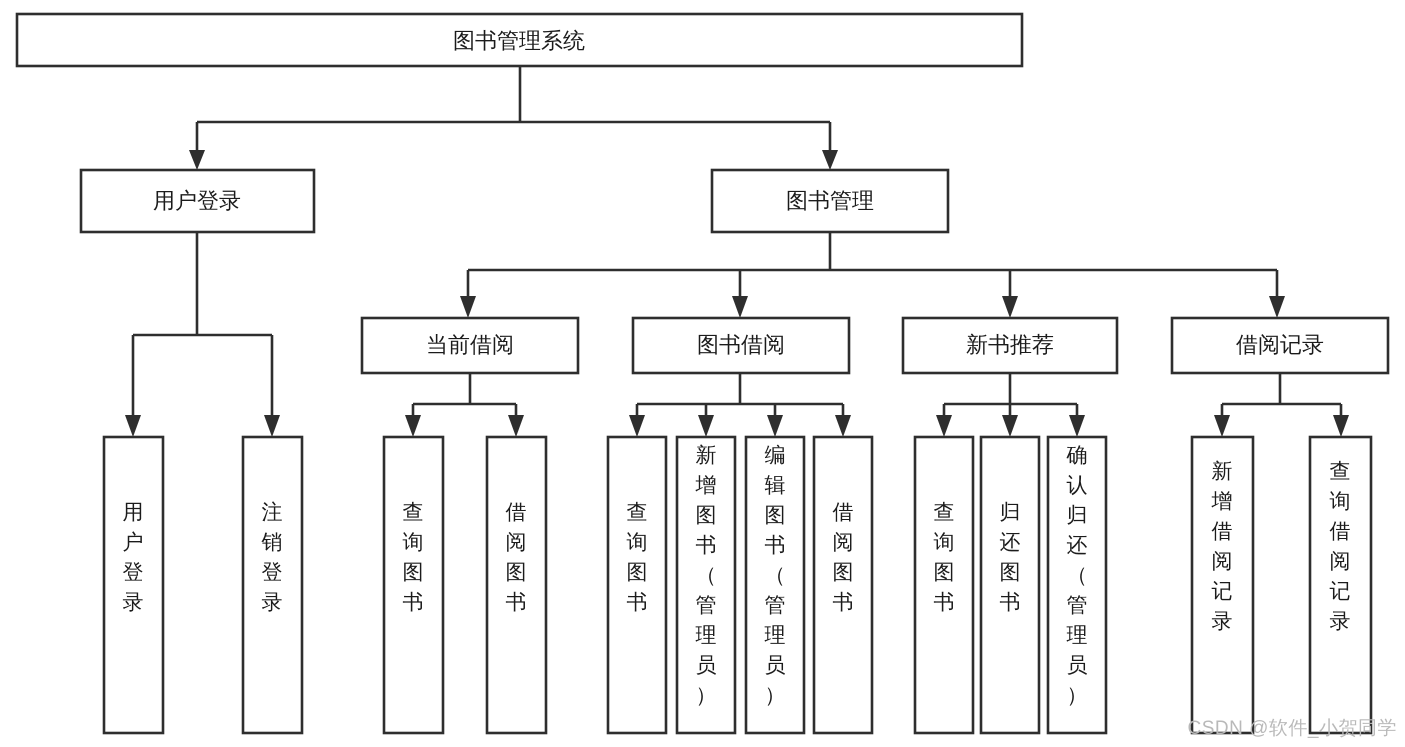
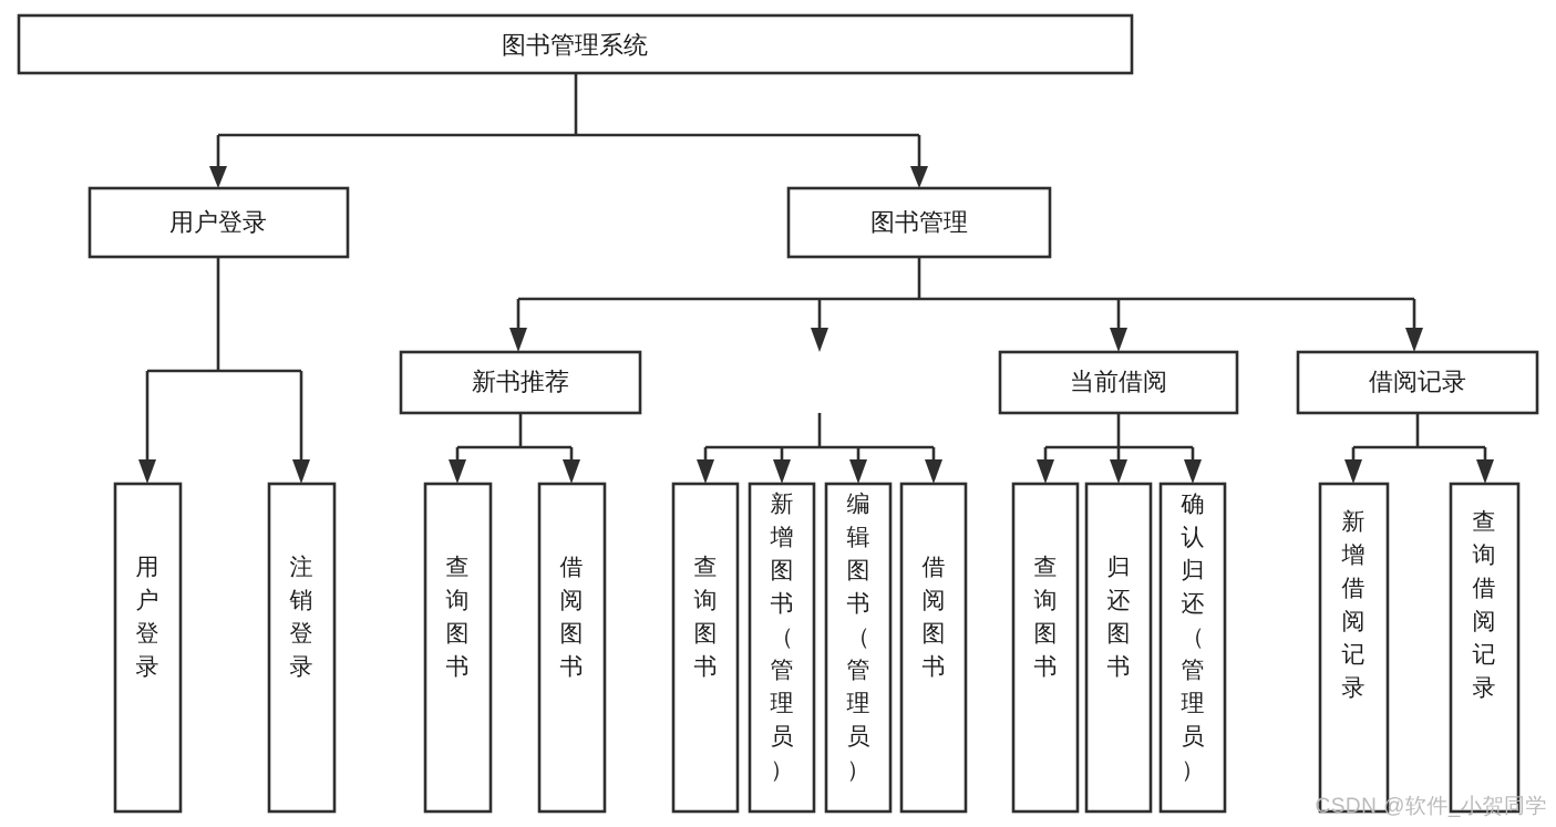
  图书管理系统
  用户登录
  图书管理
- 当前借阅
+ 新书推荐
- 图书借阅
- 新书推荐
+ 当前借阅
  借阅记录
  用户登录
  注销登录
  查询图书
  借阅图书
  查询图书
  新增图书（管理员）
  编辑图书（管理员）
  借阅图书
  查询图书
  归还图书
  确认归还（管理员）
  新增借阅记录
  查询借阅记录
  CSDN @软件_小贺同学
